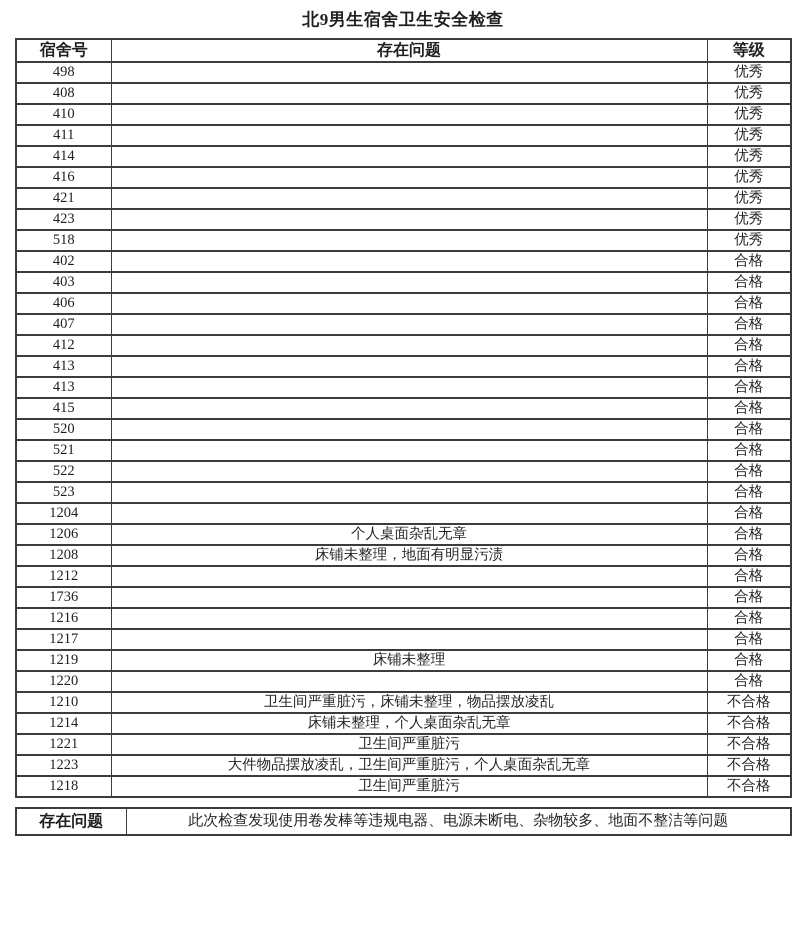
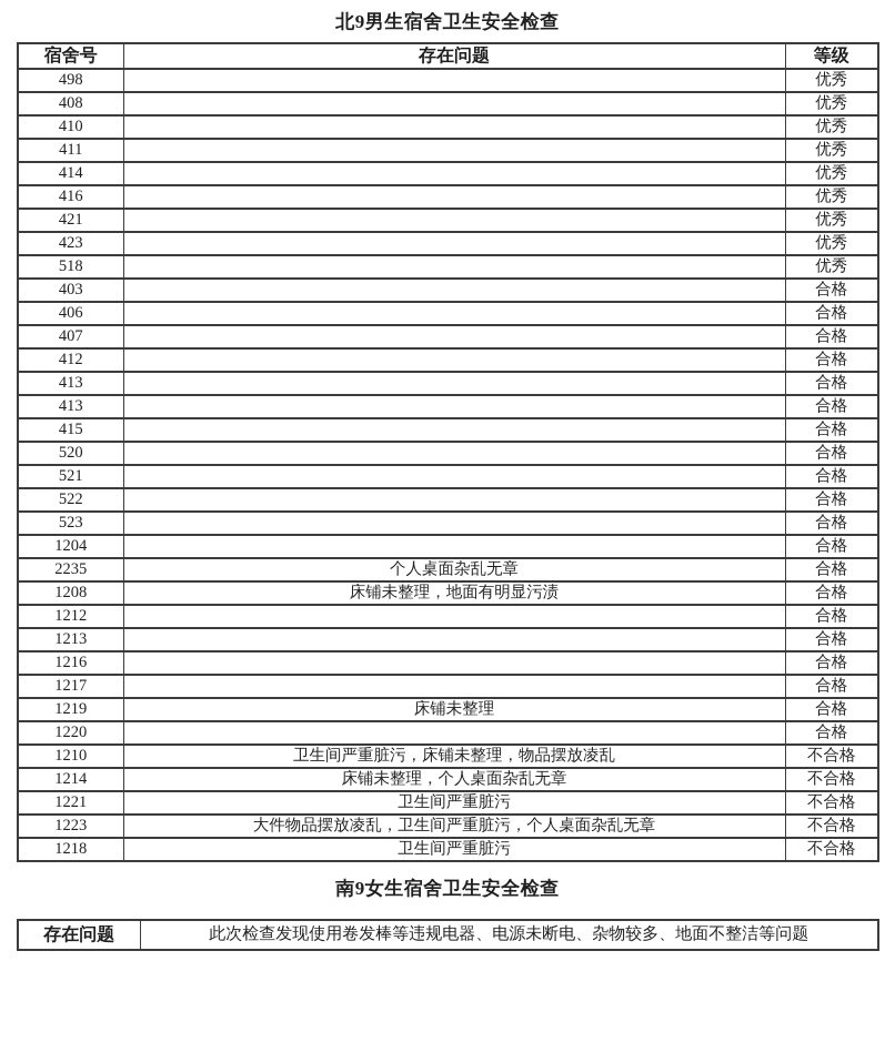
  北9男生宿舍卫生安全检查
  宿舍号	存在问题	等级
  498		优秀
  408		优秀
  410		优秀
  411		优秀
  414		优秀
  416		优秀
  421		优秀
  423		优秀
  518		优秀
- 402		合格
  403		合格
  406		合格
  407		合格
  412		合格
  413		合格
  413		合格
  415		合格
  520		合格
  521		合格
  522		合格
  523		合格
  1204		合格
- 1206	个人桌面杂乱无章	合格
+ 2235	个人桌面杂乱无章	合格
  1208	床铺未整理，地面有明显污渍	合格
  1212		合格
- 1736		合格
+ 1213		合格
  1216		合格
  1217		合格
  1219	床铺未整理	合格
  1220		合格
  1210	卫生间严重脏污，床铺未整理，物品摆放凌乱	不合格
  1214	床铺未整理，个人桌面杂乱无章	不合格
  1221	卫生间严重脏污	不合格
  1223	大件物品摆放凌乱，卫生间严重脏污，个人桌面杂乱无章	不合格
  1218	卫生间严重脏污	不合格
+ 南9女生宿舍卫生安全检查
  存在问题	此次检查发现使用卷发棒等违规电器、电源未断电、杂物较多、地面不整洁等问题
